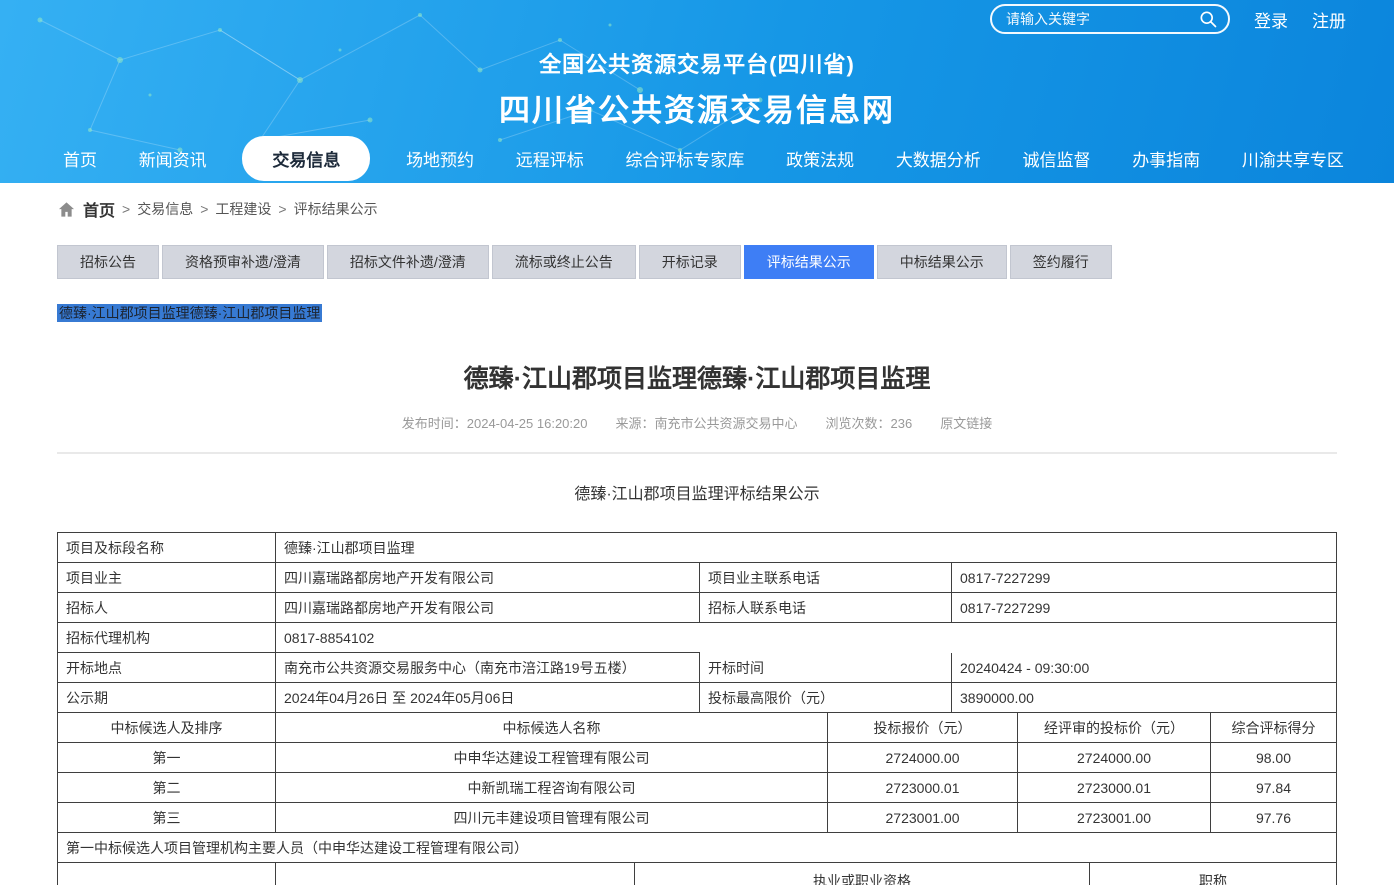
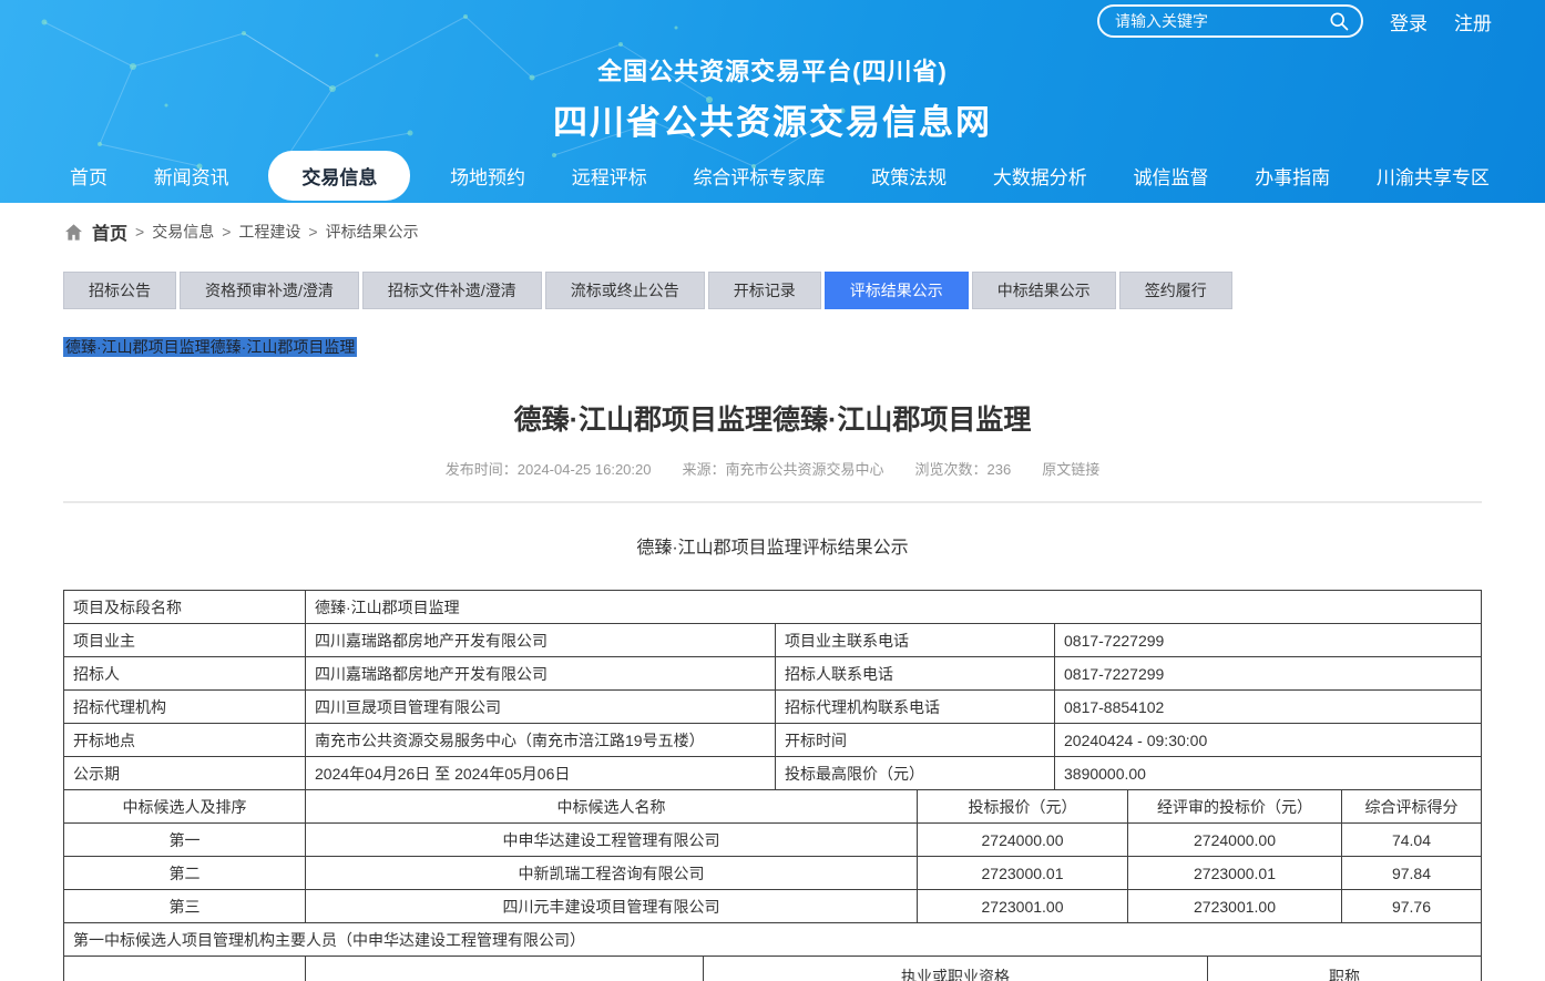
  请输入关键字
  登录
  注册
  全国公共资源交易平台(四川省)
  四川省公共资源交易信息网
  首页
  新闻资讯
  交易信息
  场地预约
  远程评标
  综合评标专家库
  政策法规
  大数据分析
  诚信监督
  办事指南
  川渝共享专区
  首页
  >
  交易信息
  >
  工程建设
  >
  评标结果公示
  招标公告
  资格预审补遗/澄清
  招标文件补遗/澄清
  流标或终止公告
  开标记录
  评标结果公示
  中标结果公示
  签约履行
  德臻·江山郡项目监理德臻·江山郡项目监理
  德臻·江山郡项目监理德臻·江山郡项目监理
  发布时间：2024-04-25 16:20:20
  来源：南充市公共资源交易中心
  浏览次数：236
  原文链接
  德臻·江山郡项目监理评标结果公示
  项目及标段名称
  德臻·江山郡项目监理
  项目业主
  四川嘉瑞路都房地产开发有限公司
  项目业主联系电话
  0817-7227299
  招标人
  四川嘉瑞路都房地产开发有限公司
  招标人联系电话
  0817-7227299
  招标代理机构
+ 四川亘晟项目管理有限公司
+ 招标代理机构联系电话
  0817-8854102
  开标地点
  南充市公共资源交易服务中心（南充市涪江路19号五楼）
  开标时间
  20240424 - 09:30:00
  公示期
  2024年04月26日 至 2024年05月06日
  投标最高限价（元）
  3890000.00
  中标候选人及排序
  中标候选人名称
  投标报价（元）
  经评审的投标价（元）
  综合评标得分
  第一
  中申华达建设工程管理有限公司
  2724000.00
  2724000.00
- 98.00
+ 74.04
  第二
  中新凯瑞工程咨询有限公司
  2723000.01
  2723000.01
  97.84
  第三
  四川元丰建设项目管理有限公司
  2723001.00
  2723001.00
  97.76
  第一中标候选人项目管理机构主要人员（中申华达建设工程管理有限公司）
  执业或职业资格
  职称
